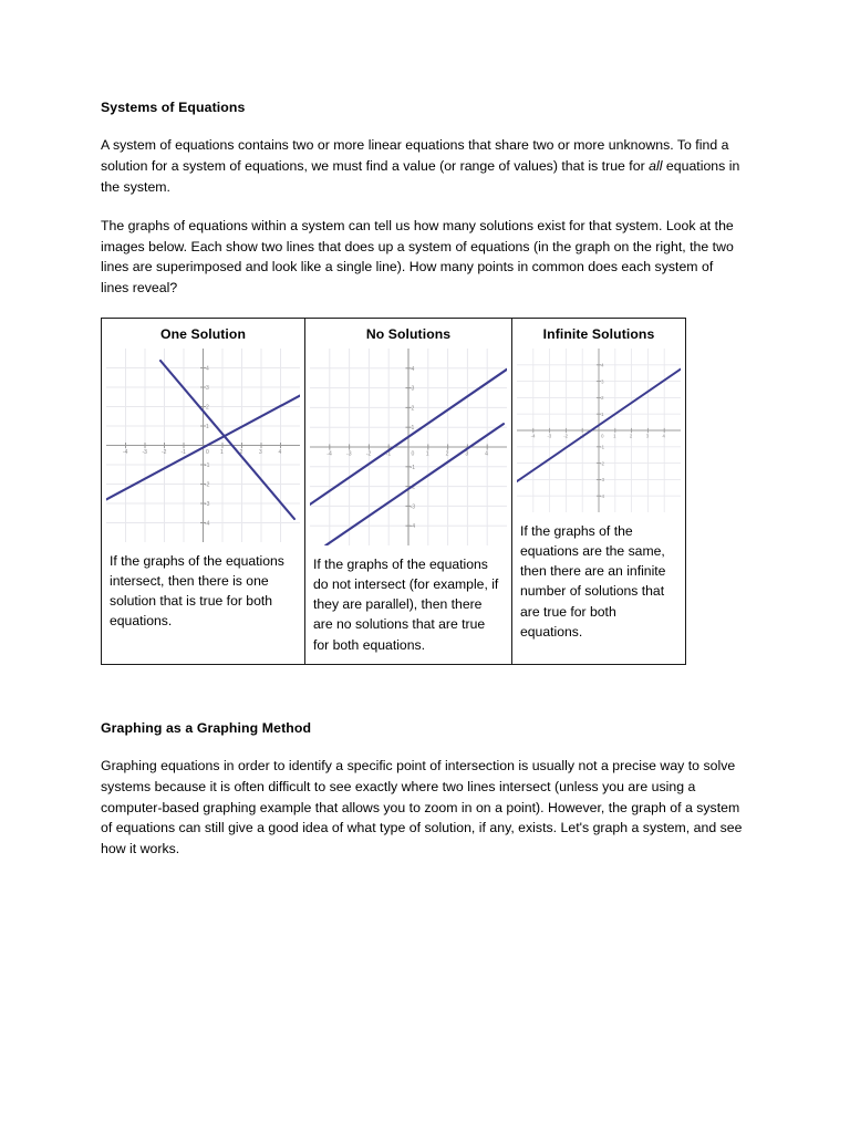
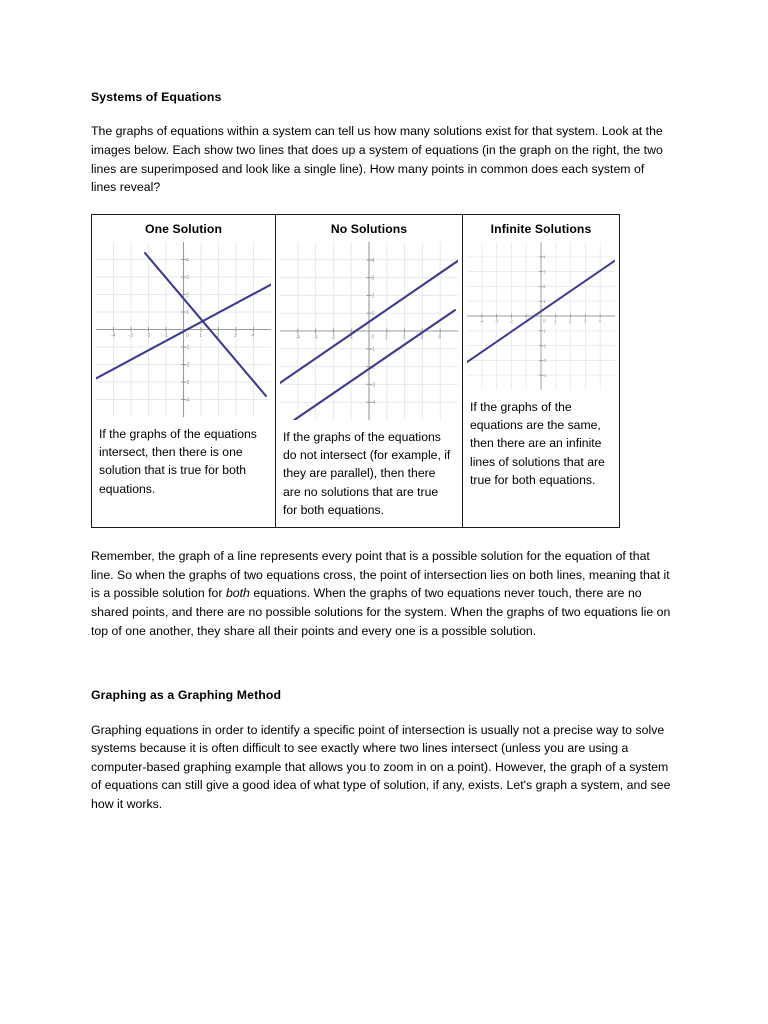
  Systems of Equations
- A system of equations contains two or more linear equations that share two or more unknowns. To find a solution for a system of equations, we must find a value (or range of values) that is true for all equations in the system.
  The graphs of equations within a system can tell us how many solutions exist for that system. Look at the images below. Each show two lines that does up a system of equations (in the graph on the right, the two lines are superimposed and look like a single line). How many points in common does each system of lines reveal?
- One Solution If the graphs of the equations intersect, then there is one solution that is true for both equations.	No Solutions If the graphs of the equations do not intersect (for example, if they are parallel), then there are no solutions that are true for both equations.	Infinite Solutions If the graphs of the equations are the same, then there are an infinite number of solutions that are true for both equations.
+ One Solution If the graphs of the equations intersect, then there is one solution that is true for both equations.	No Solutions If the graphs of the equations do not intersect (for example, if they are parallel), then there are no solutions that are true for both equations.	Infinite Solutions If the graphs of the equations are the same, then there are an infinite lines of solutions that are true for both equations.
+ Remember, the graph of a line represents every point that is a possible solution for the equation of that line. So when the graphs of two equations cross, the point of intersection lies on both lines, meaning that it is a possible solution for both equations. When the graphs of two equations never touch, there are no shared points, and there are no possible solutions for the system. When the graphs of two equations lie on top of one another, they share all their points and every one is a possible solution.
  Graphing as a Graphing Method
  Graphing equations in order to identify a specific point of intersection is usually not a precise way to solve systems because it is often difficult to see exactly where two lines intersect (unless you are using a computer-based graphing example that allows you to zoom in on a point). However, the graph of a system of equations can still give a good idea of what type of solution, if any, exists. Let's graph a system, and see how it works.
